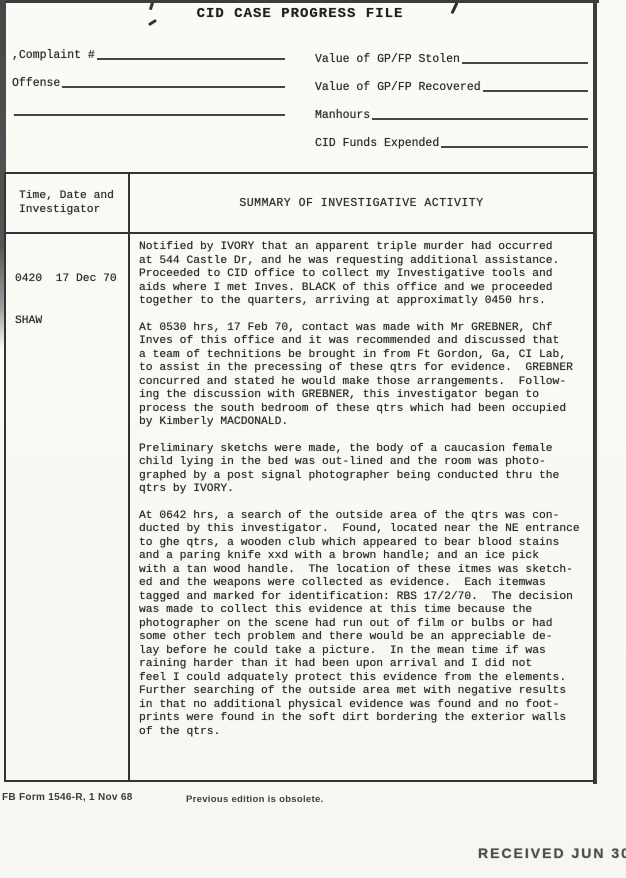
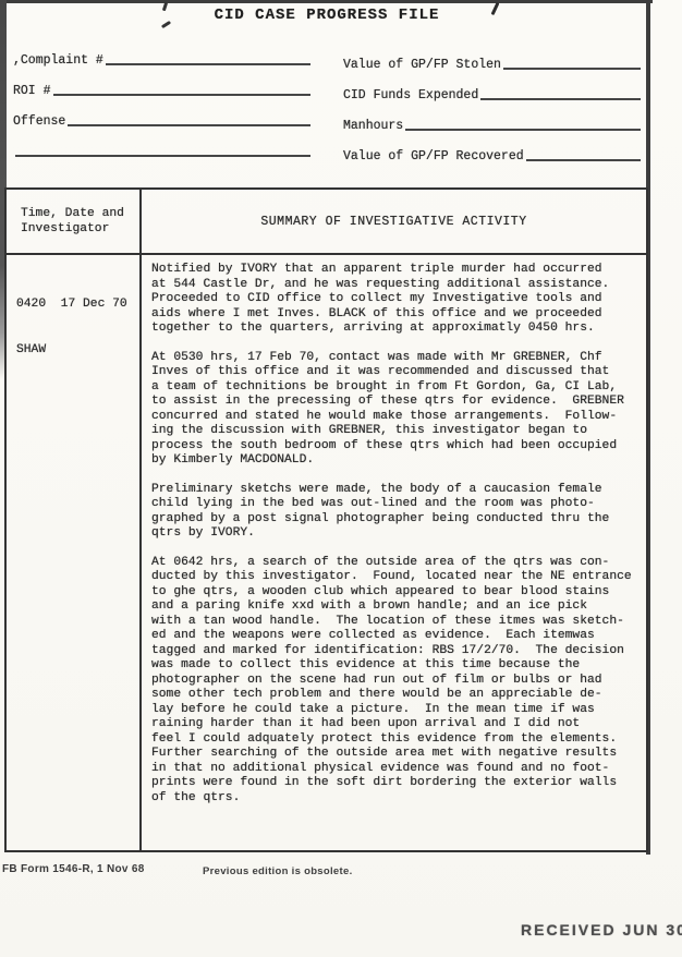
  CID CASE PROGRESS FILE
  ,Complaint #
+ ROI #
  Offense
  Value of GP/FP Stolen
- Value of GP/FP Recovered
+ CID Funds Expended
  Manhours
- CID Funds Expended
+ Value of GP/FP Recovered
  Time, Date and
  Investigator
  SUMMARY OF INVESTIGATIVE ACTIVITY
  0420 17 Dec 70
  SHAW
  Notified by IVORY that an apparent triple murder had occurred
  at 544 Castle Dr, and he was requesting additional assistance.
  Proceeded to CID office to collect my Investigative tools and
  aids where I met Inves. BLACK of this office and we proceeded
  together to the quarters, arriving at approximatly 0450 hrs.
  At 0530 hrs, 17 Feb 70, contact was made with Mr GREBNER, Chf
  Inves of this office and it was recommended and discussed that
  a team of technitions be brought in from Ft Gordon, Ga, CI Lab,
  to assist in the precessing of these qtrs for evidence. GREBNER
  concurred and stated he would make those arrangements. Follow-
  ing the discussion with GREBNER, this investigator began to
  process the south bedroom of these qtrs which had been occupied
  by Kimberly MACDONALD.
  Preliminary sketchs were made, the body of a caucasion female
  child lying in the bed was out-lined and the room was photo-
  graphed by a post signal photographer being conducted thru the
  qtrs by IVORY.
  At 0642 hrs, a search of the outside area of the qtrs was con-
  ducted by this investigator. Found, located near the NE entrance
  to ghe qtrs, a wooden club which appeared to bear blood stains
  and a paring knife xxd with a brown handle; and an ice pick
  with a tan wood handle. The location of these itmes was sketch-
  ed and the weapons were collected as evidence. Each itemwas
  tagged and marked for identification: RBS 17/2/70. The decision
  was made to collect this evidence at this time because the
  photographer on the scene had run out of film or bulbs or had
  some other tech problem and there would be an appreciable de-
  lay before he could take a picture. In the mean time if was
  raining harder than it had been upon arrival and I did not
  feel I could adquately protect this evidence from the elements.
  Further searching of the outside area met with negative results
  in that no additional physical evidence was found and no foot-
  prints were found in the soft dirt bordering the exterior walls
  of the qtrs.
  FB Form 1546-R, 1 Nov 68
  Previous edition is obsolete.
  RECEIVED JUN 3
